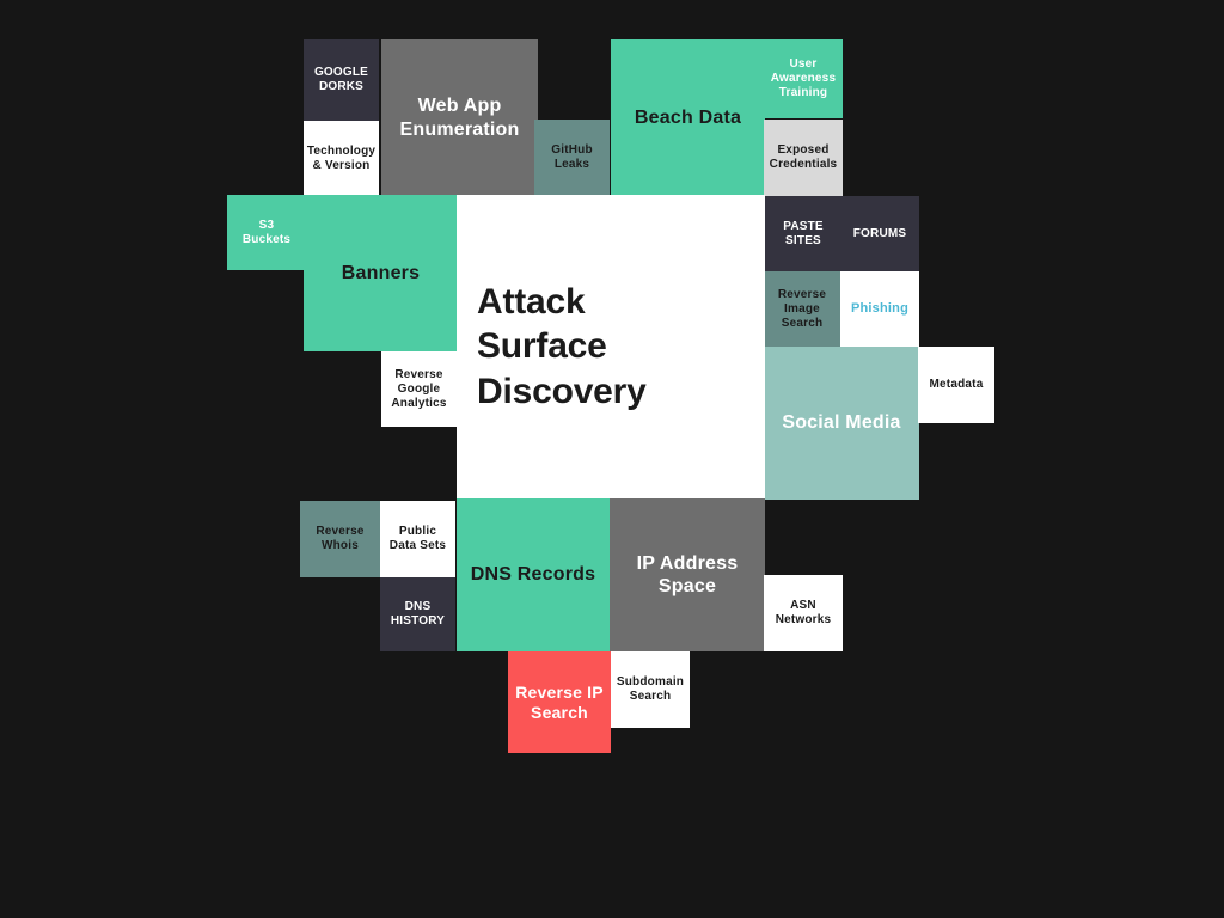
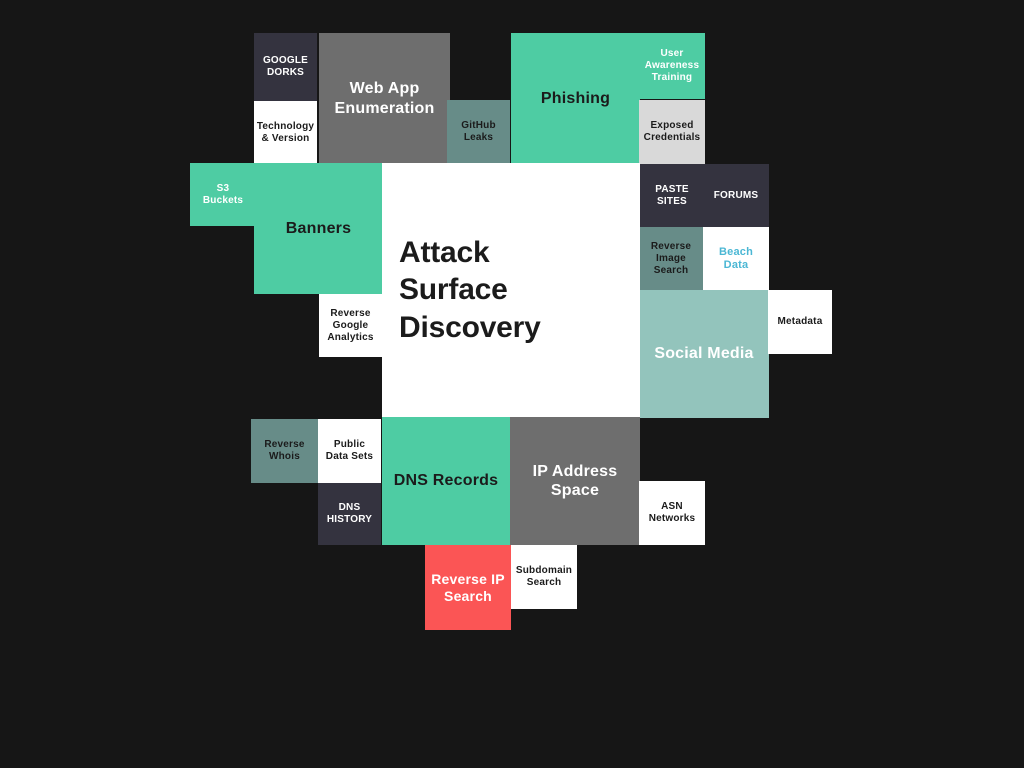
  GOOGLE
  DORKS
  Technology
  & Version
  Web App
  Enumeration
  GitHub
  Leaks
- Beach Data
+ Phishing
  User
  Awareness
  Training
  Exposed
  Credentials
  S3
  Buckets
  Banners
  Reverse
  Google
  Analytics
  PASTE
  SITES
  FORUMS
  Reverse
  Image
  Search
- Phishing
+ Beach Data
  Social Media
  Metadata
  Reverse
  Whois
  Public
  Data Sets
  DNS
  HISTORY
  DNS Records
  IP Address
  Space
  ASN
  Networks
  Reverse IP
  Search
  Subdomain
  Search
  Attack
  Surface
  Discovery
